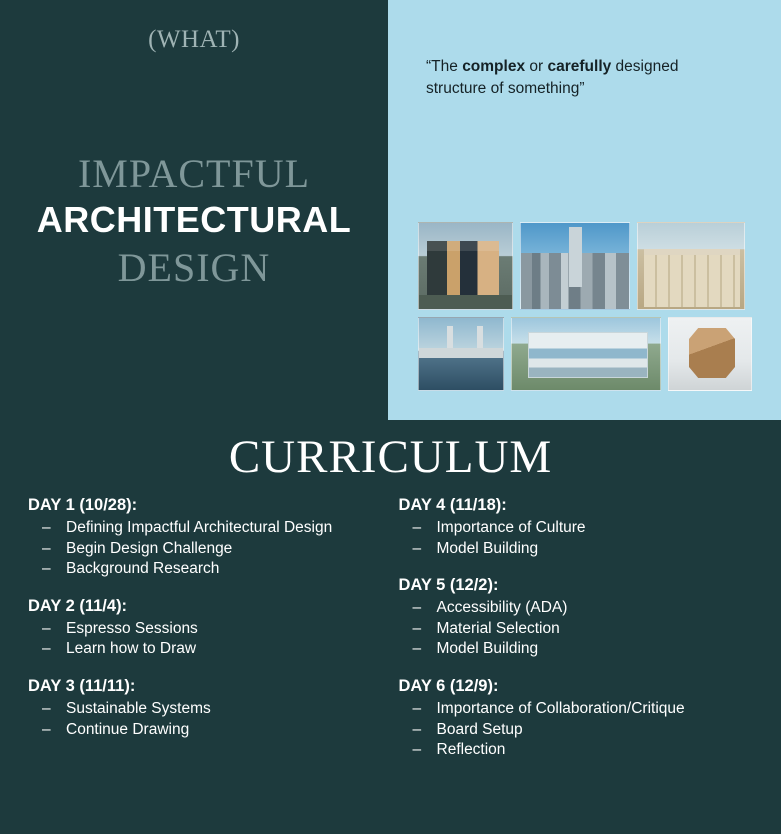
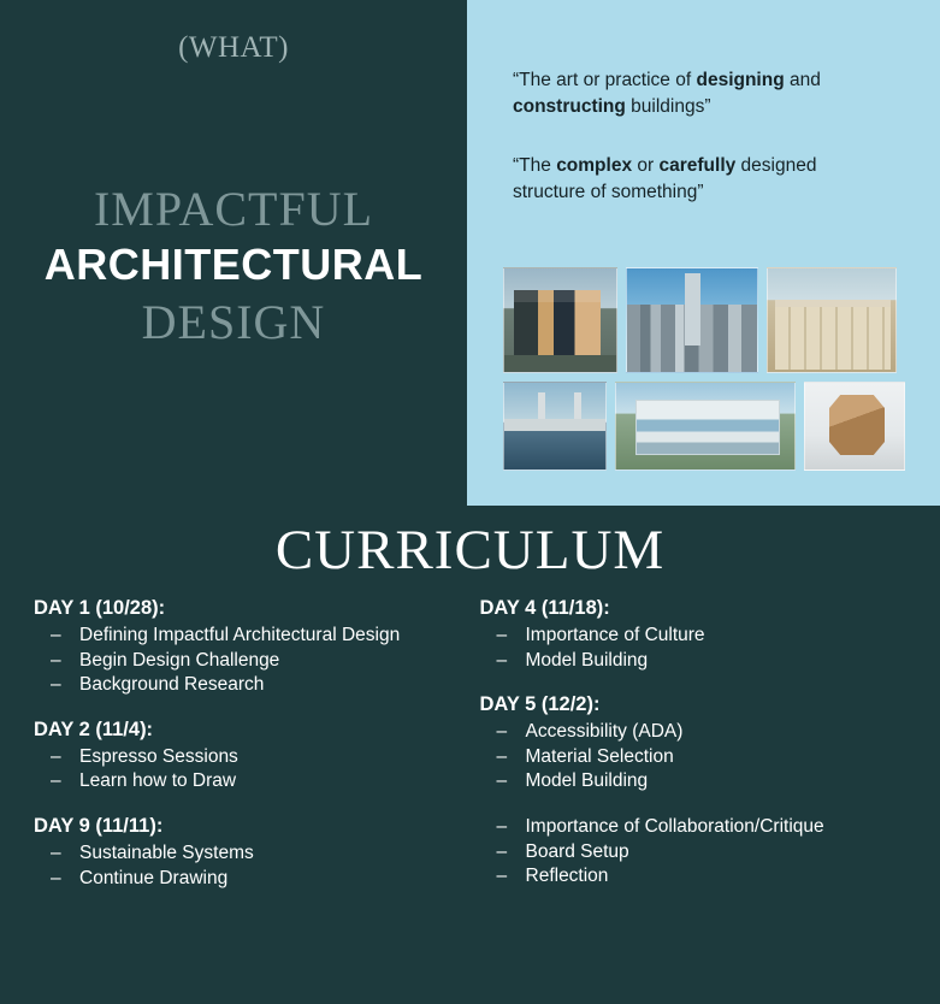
  (WHAT)
  IMPACTFUL
  ARCHITECTURAL
  DESIGN
+ “The art or practice of designing and constructing buildings”
  “The complex or carefully designed structure of something”
  CURRICULUM
  DAY 1 (10/28):
  –
  Defining Impactful Architectural Design
  –
  Begin Design Challenge
  –
  Background Research
  DAY 2 (11/4):
  –
  Espresso Sessions
  –
  Learn how to Draw
- DAY 3 (11/11):
+ DAY 9 (11/11):
  –
  Sustainable Systems
  –
  Continue Drawing
  DAY 4 (11/18):
  –
  Importance of Culture
  –
  Model Building
  DAY 5 (12/2):
  –
  Accessibility (ADA)
  –
  Material Selection
  –
  Model Building
- DAY 6 (12/9):
  –
  Importance of Collaboration/Critique
  –
  Board Setup
  –
  Reflection
